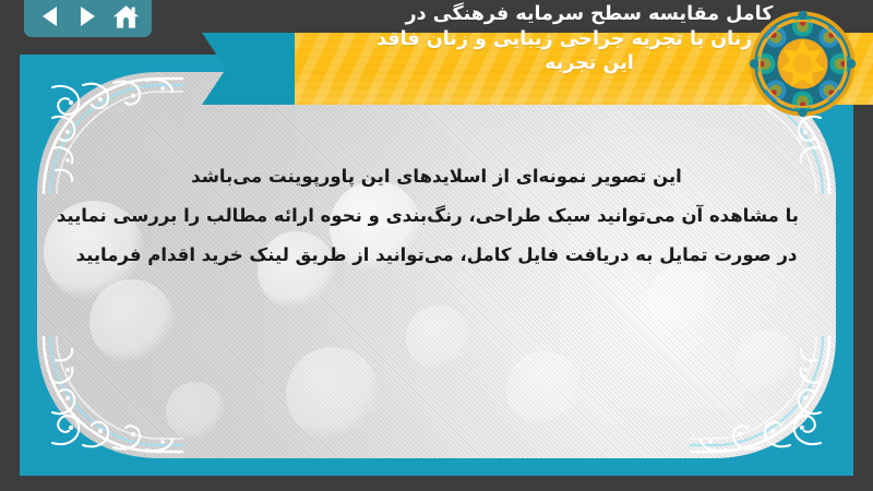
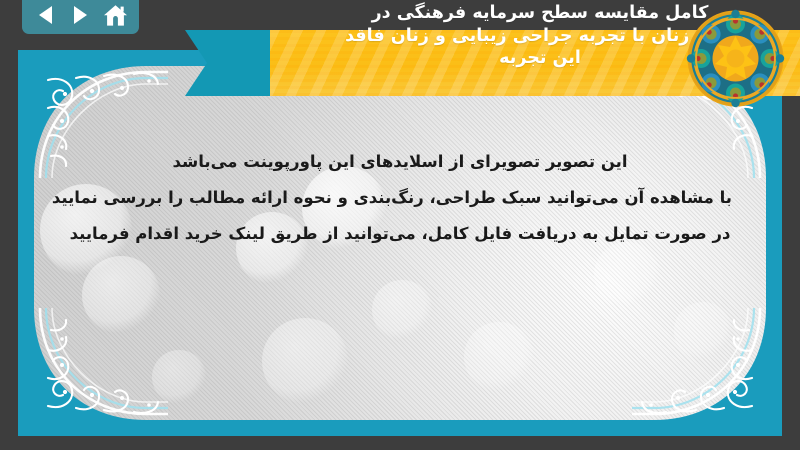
  کامل مقایسه سطح سرمایه فرهنگی در
  زنان با تجربه جراحی زیبایی و زنان فاقد
  این تجربه
- این تصویر نمونه‌ای از اسلایدهای این پاورپوینت می‌باشد
+ این تصویر تصویر‌ای از اسلایدهای این پاورپوینت می‌باشد
  با مشاهده آن می‌توانید سبک طراحی، رنگ‌بندی و نحوه ارائه مطالب را بررسی نمایید
  در صورت تمایل به دریافت فایل کامل، می‌توانید از طریق لینک خرید اقدام فرمایید
